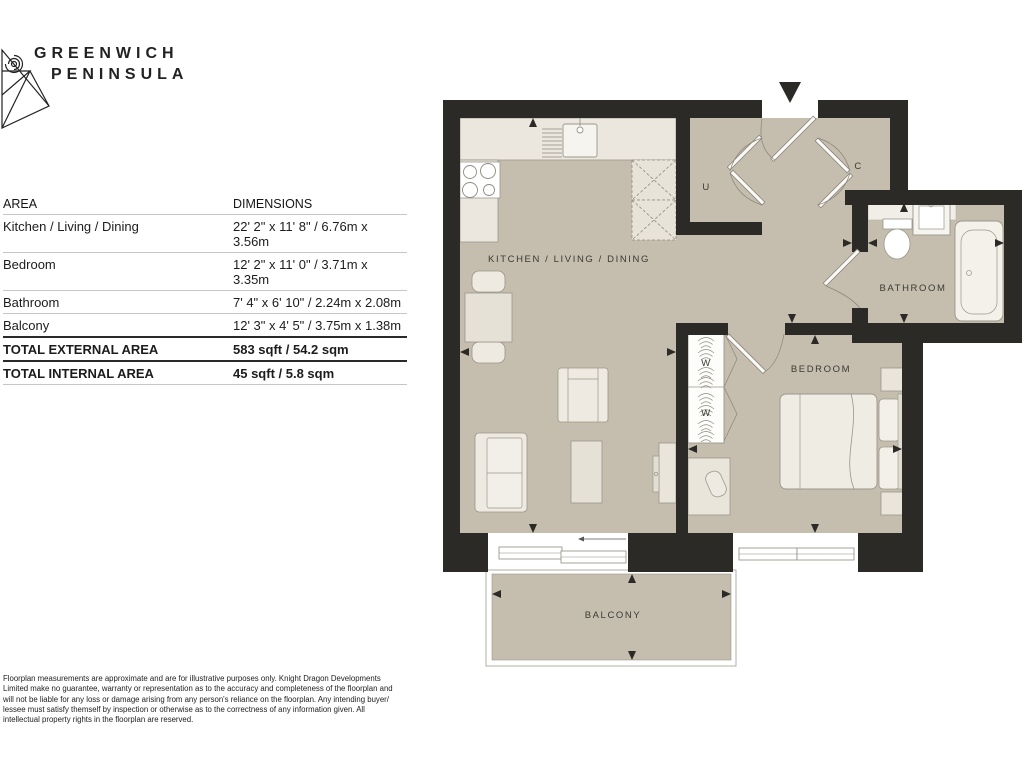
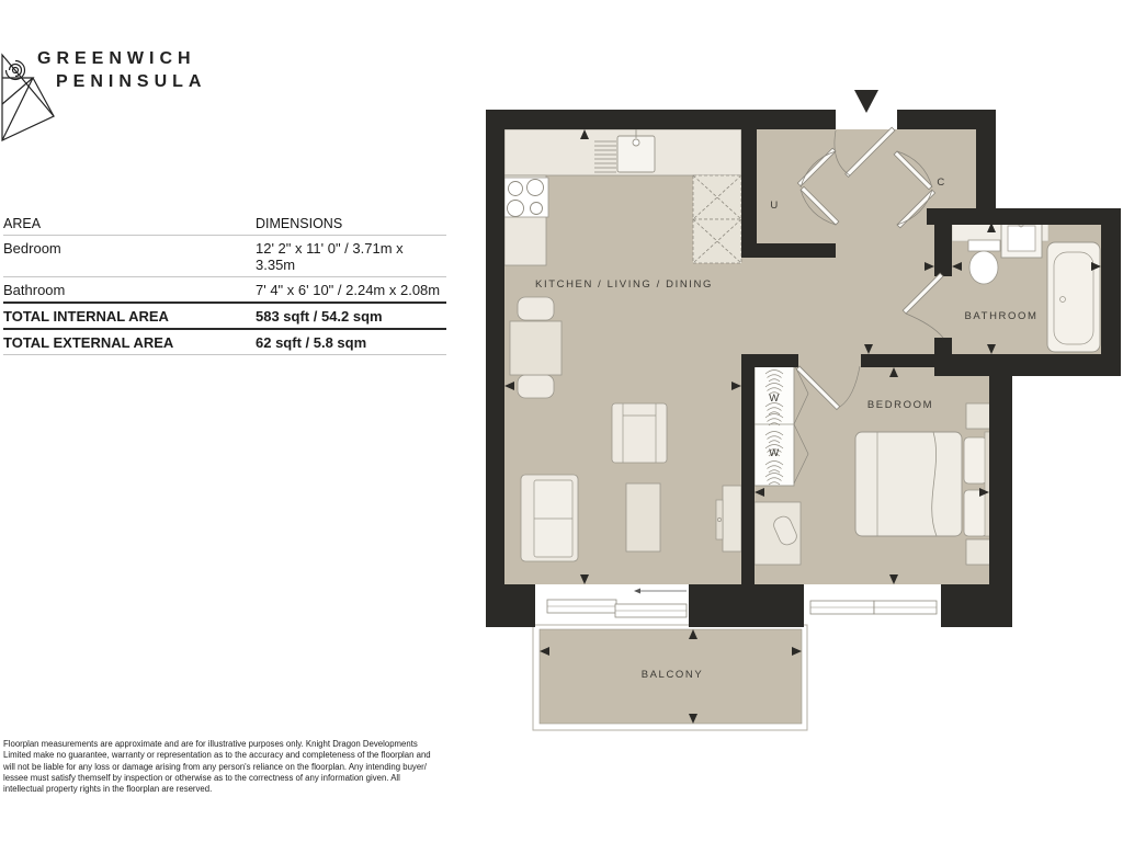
  GREENWICH
  PENINSULA
  AREA
  DIMENSIONS
- Kitchen / Living / Dining
- 22' 2" x 11' 8" / 6.76m x 3.56m
  Bedroom
  12' 2" x 11' 0" / 3.71m x 3.35m
  Bathroom
  7' 4" x 6' 10" / 2.24m x 2.08m
- Balcony
- 12' 3" x 4' 5" / 3.75m x 1.38m
- TOTAL EXTERNAL AREA
+ TOTAL INTERNAL AREA
  583 sqft / 54.2 sqm
- TOTAL INTERNAL AREA
+ TOTAL EXTERNAL AREA
- 45 sqft / 5.8 sqm
+ 62 sqft / 5.8 sqm
  Floorplan measurements are approximate and are for illustrative purposes only. Knight Dragon Developments Limited make no guarantee, warranty or representation as to the accuracy and completeness of the floorplan and will not be liable for any loss or damage arising from any person's reliance on the floorplan. Any intending buyer/ lessee must satisfy themself by inspection or otherwise as to the correctness of any information given. All intellectual property rights in the floorplan are reserved.
  KITCHEN / LIVING / DINING
  BEDROOM
  BATHROOM
  BALCONY
  U
  C
  W
  W
